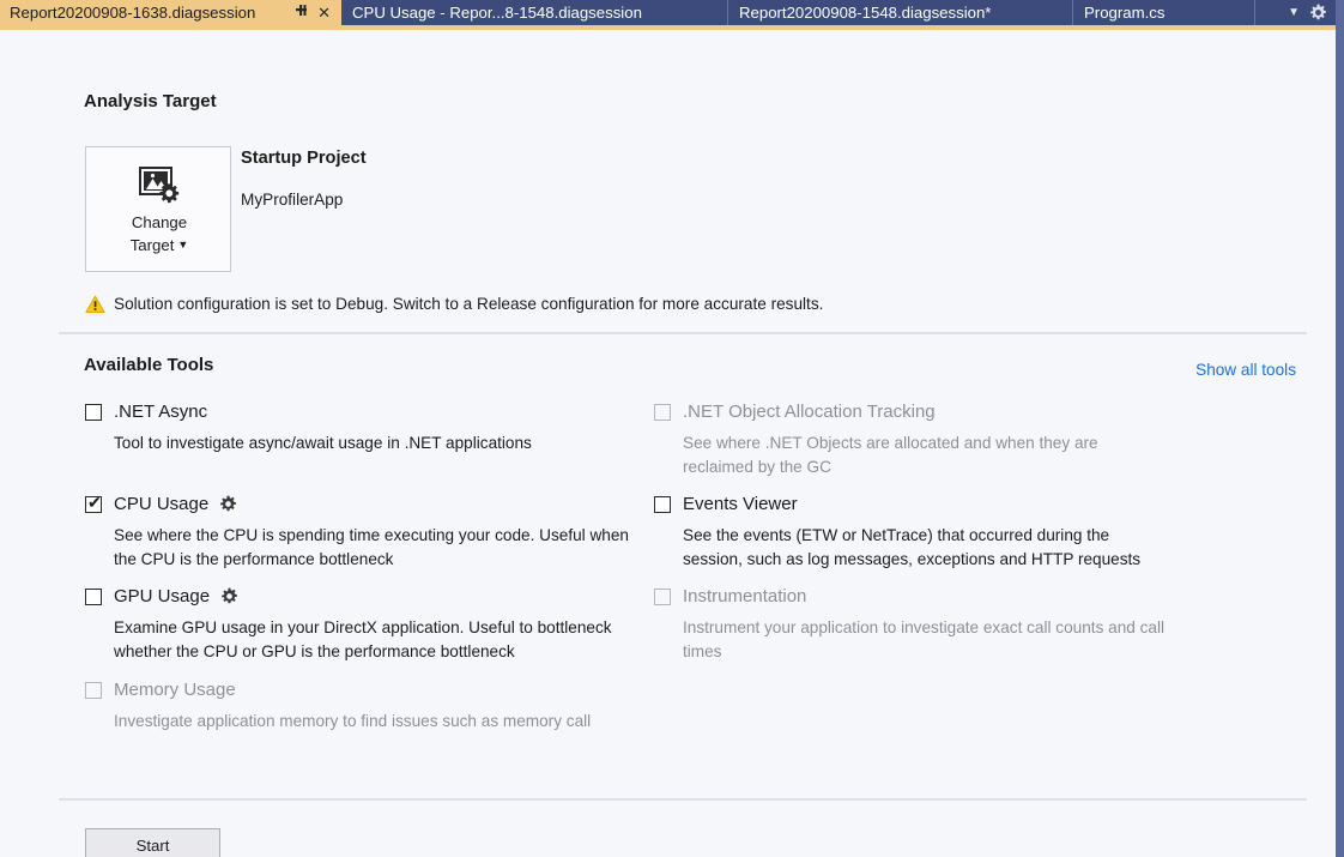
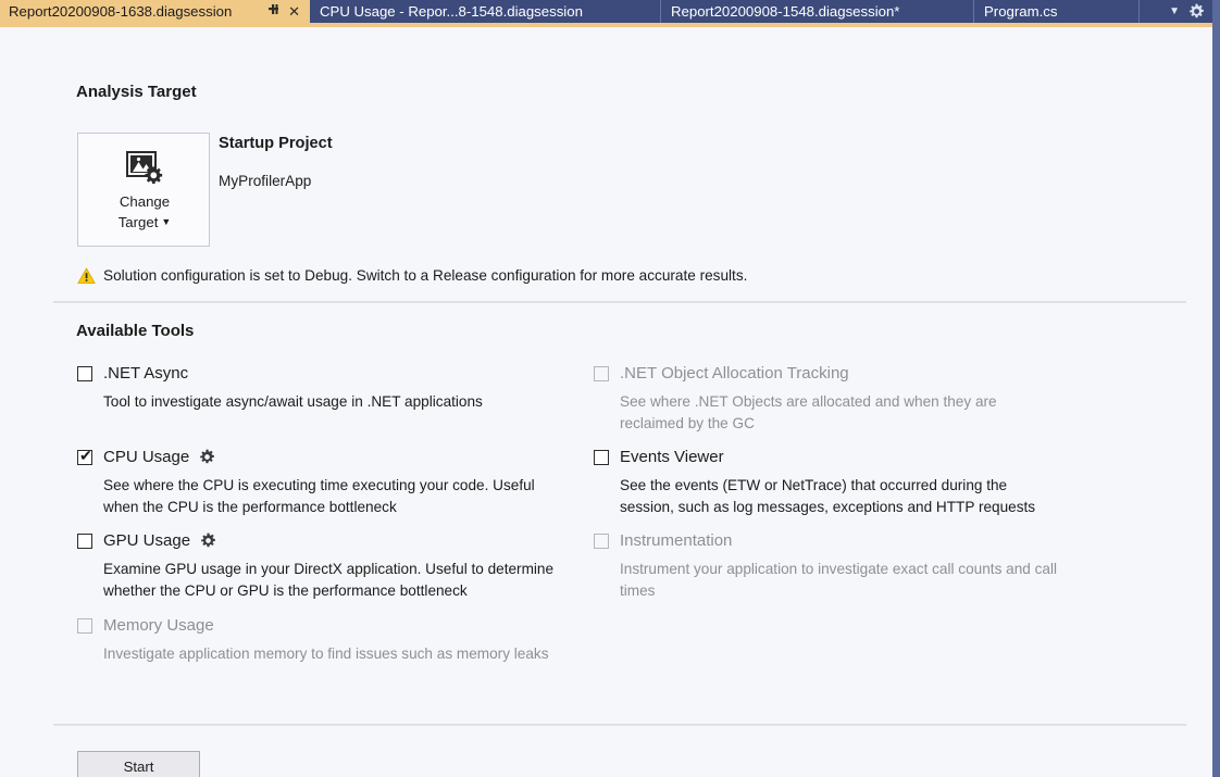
  Report20200908-1638.diagsession
  ✕
  CPU Usage - Repor...8-1548.diagsession
  Report20200908-1548.diagsession*
  Program.cs
  ▼
  Analysis Target
  Change
  Target ▼
  Startup Project
  MyProfilerApp
  Solution configuration is set to Debug. Switch to a Release configuration for more accurate results.
  Available Tools
- Show all tools
  .NET Async
  Tool to investigate async/await usage in .NET applications
  ✔
  CPU Usage
- See where the CPU is spending time executing your code. Useful when the CPU is the performance bottleneck
+ See where the CPU is executing time executing your code. Useful when the CPU is the performance bottleneck
  GPU Usage
- Examine GPU usage in your DirectX application. Useful to bottleneck whether the CPU or GPU is the performance bottleneck
+ Examine GPU usage in your DirectX application. Useful to determine whether the CPU or GPU is the performance bottleneck
  Memory Usage
- Investigate application memory to find issues such as memory call
+ Investigate application memory to find issues such as memory leaks
  .NET Object Allocation Tracking
  See where .NET Objects are allocated and when they are reclaimed by the GC
  Events Viewer
  See the events (ETW or NetTrace) that occurred during the session, such as log messages, exceptions and HTTP requests
  Instrumentation
  Instrument your application to investigate exact call counts and call times
  Start
